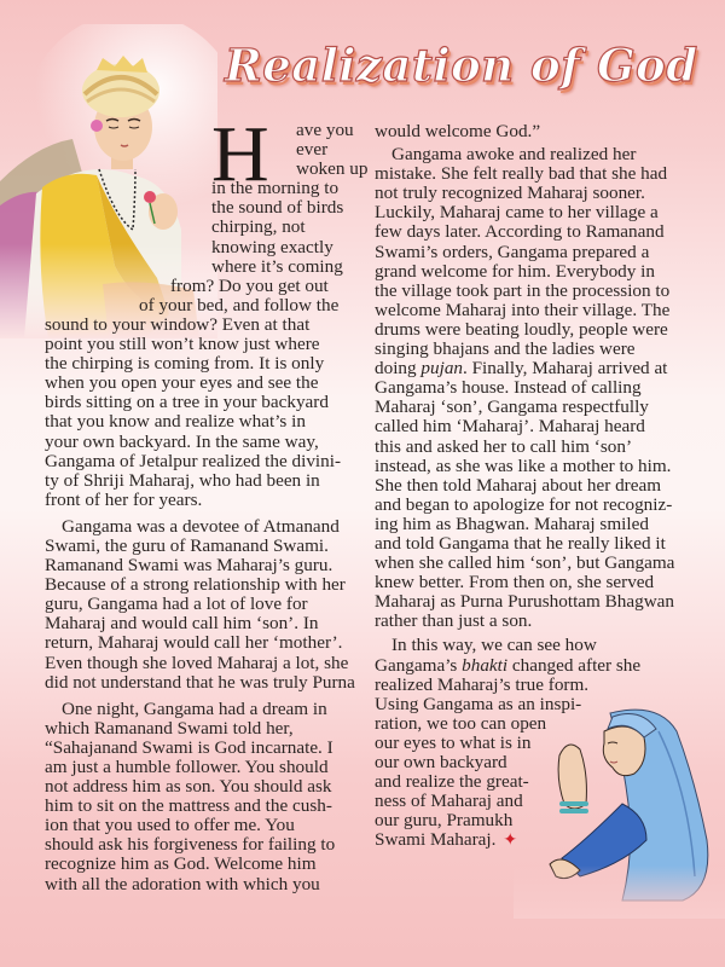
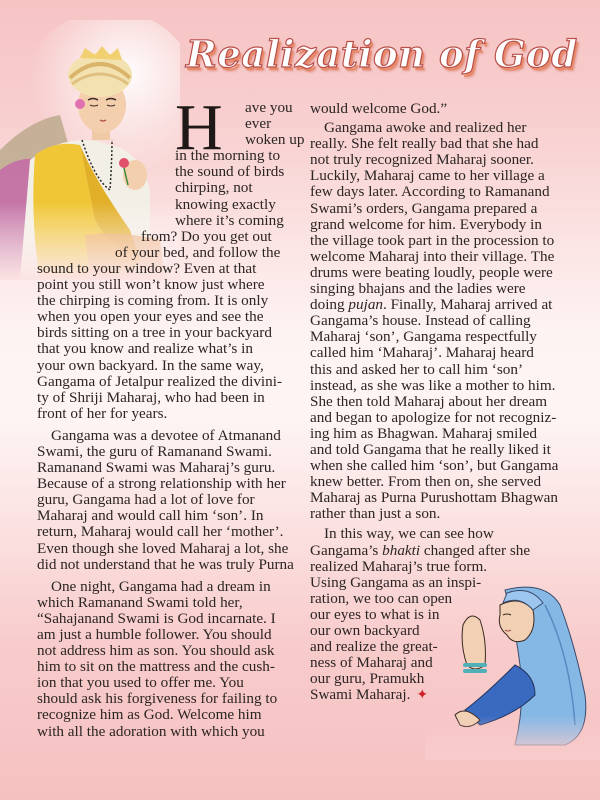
  Realization of God
  H
  ave you
  ever
  woken up
  in the morning to
  the sound of birds
  chirping, not
  knowing exactly
  where it’s coming
  from? Do you get out
  of your bed, and follow the
  sound to your window? Even at that
  point you still won’t know just where
  the chirping is coming from. It is only
  when you open your eyes and see the
  birds sitting on a tree in your backyard
  that you know and realize what’s in
  your own backyard. In the same way,
  Gangama of Jetalpur realized the divini-
  ty of Shriji Maharaj, who had been in
  front of her for years.
  Gangama was a devotee of Atmanand
  Swami, the guru of Ramanand Swami.
  Ramanand Swami was Maharaj’s guru.
  Because of a strong relationship with her
  guru, Gangama had a lot of love for
  Maharaj and would call him ‘son’. In
  return, Maharaj would call her ‘mother’.
  Even though she loved Maharaj a lot, she
  did not understand that he was truly Purna
  One night, Gangama had a dream in
  which Ramanand Swami told her,
  “Sahajanand Swami is God incarnate. I
  am just a humble follower. You should
  not address him as son. You should ask
  him to sit on the mattress and the cush-
  ion that you used to offer me. You
  should ask his forgiveness for failing to
  recognize him as God. Welcome him
  with all the adoration with which you
  would welcome God.”
  Gangama awoke and realized her
- mistake. She felt really bad that she had
+ really. She felt really bad that she had
  not truly recognized Maharaj sooner.
  Luckily, Maharaj came to her village a
  few days later. According to Ramanand
  Swami’s orders, Gangama prepared a
  grand welcome for him. Everybody in
  the village took part in the procession to
  welcome Maharaj into their village. The
  drums were beating loudly, people were
  singing bhajans and the ladies were
  doing pujan. Finally, Maharaj arrived at
  Gangama’s house. Instead of calling
  Maharaj ‘son’, Gangama respectfully
  called him ‘Maharaj’. Maharaj heard
  this and asked her to call him ‘son’
  instead, as she was like a mother to him.
  She then told Maharaj about her dream
  and began to apologize for not recogniz-
  ing him as Bhagwan. Maharaj smiled
  and told Gangama that he really liked it
  when she called him ‘son’, but Gangama
  knew better. From then on, she served
  Maharaj as Purna Purushottam Bhagwan
  rather than just a son.
  In this way, we can see how
  Gangama’s bhakti changed after she
  realized Maharaj’s true form.
  Using Gangama as an inspi-
  ration, we too can
  our eyes to what is
  our own backyard
  and realize the gre
  ness of Maharaj an
  our guru, Pramukh
  Swami Maharaj. ✦
